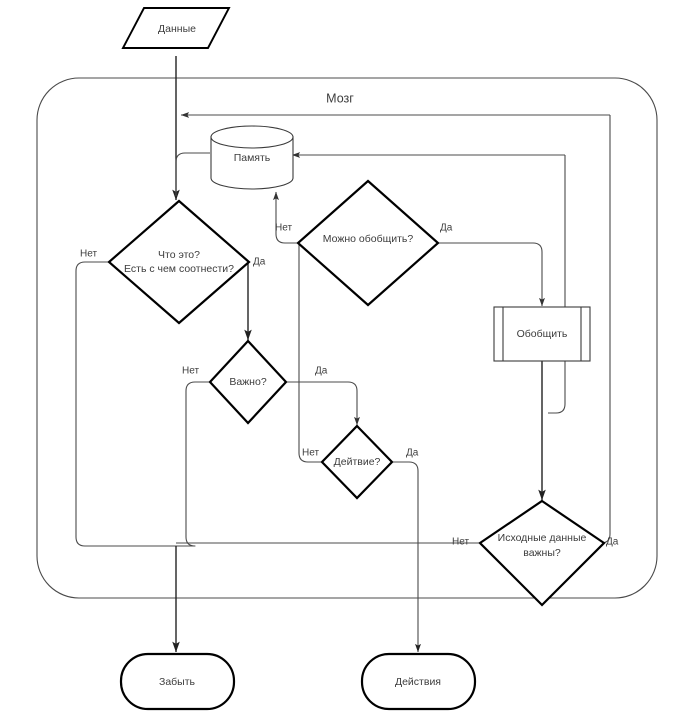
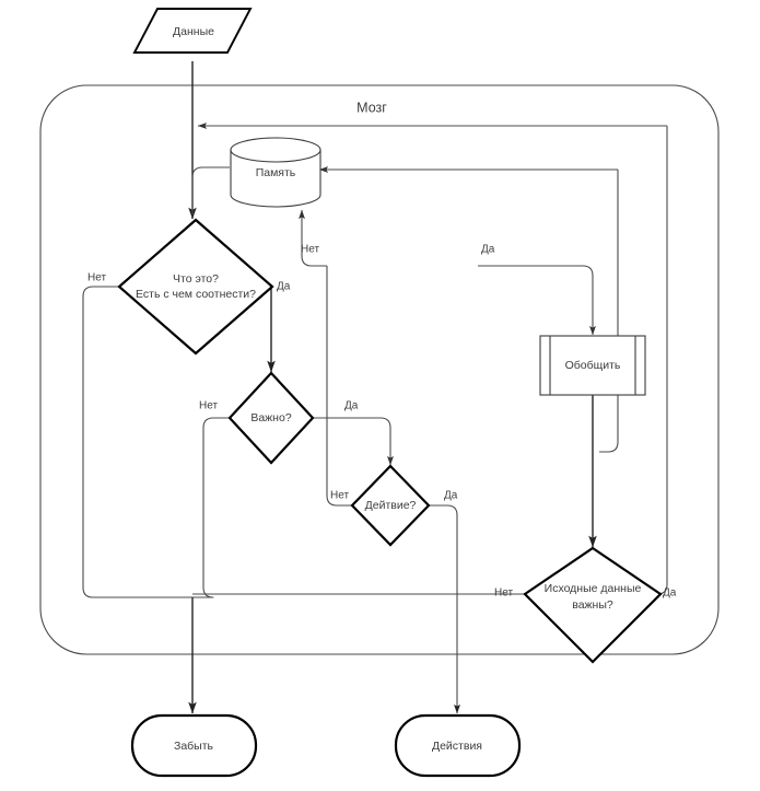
  Мозг
  Данные
  Память
  Что это?
  Есть с чем соотнести?
  Нет
  Да
- Можно обобщить?
  Нет
  Да
  Важно?
  Нет
  Да
  Дейтвие?
  Нет
  Да
  Обобщить
  Исходные данные
  важны?
  Нет
  Да
  Забыть
  Действия
